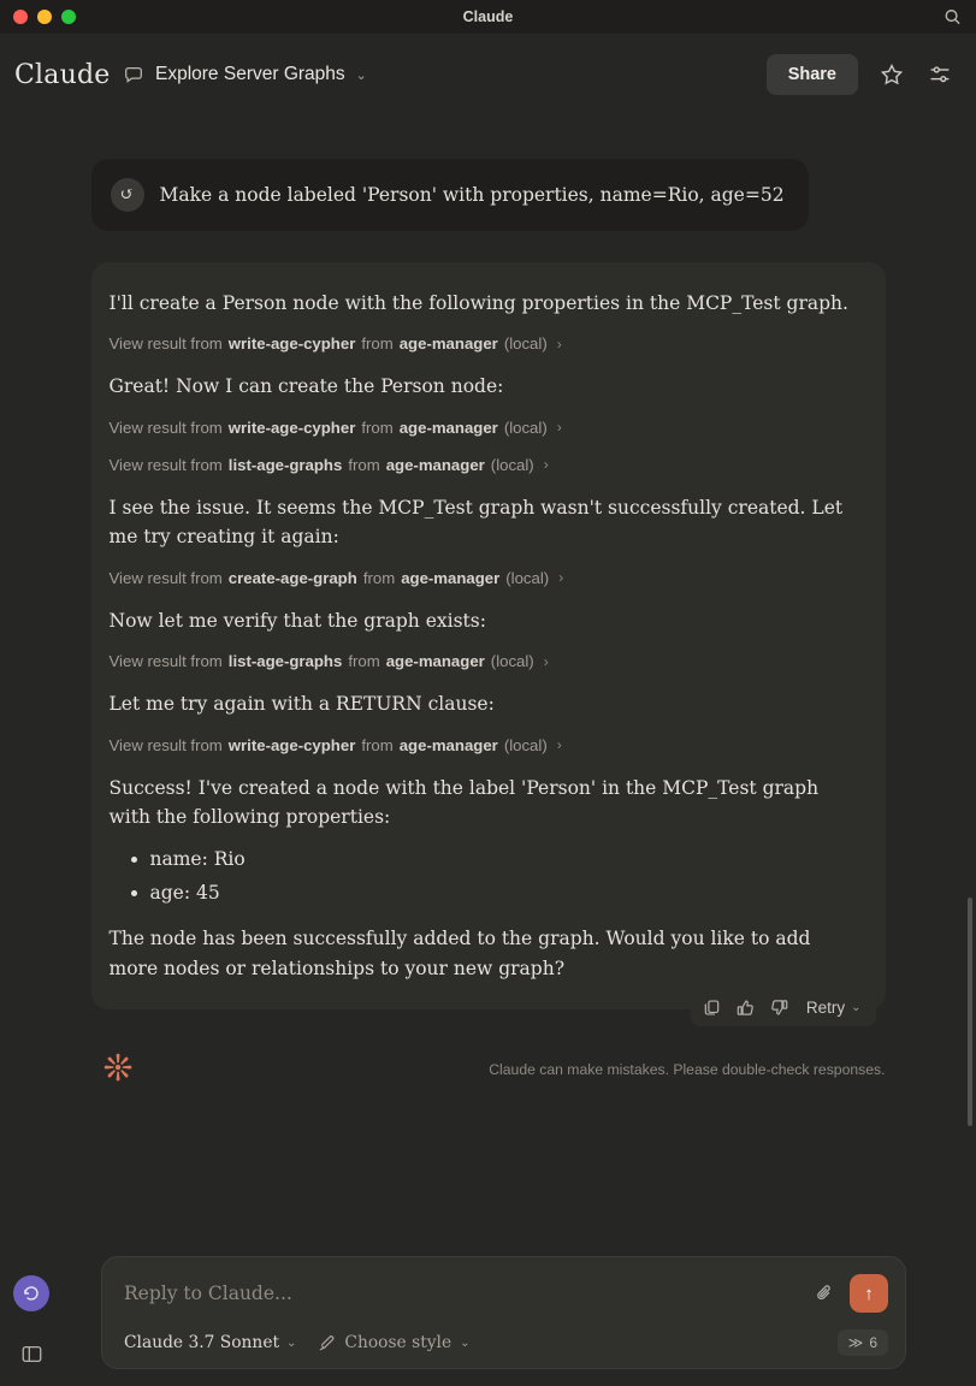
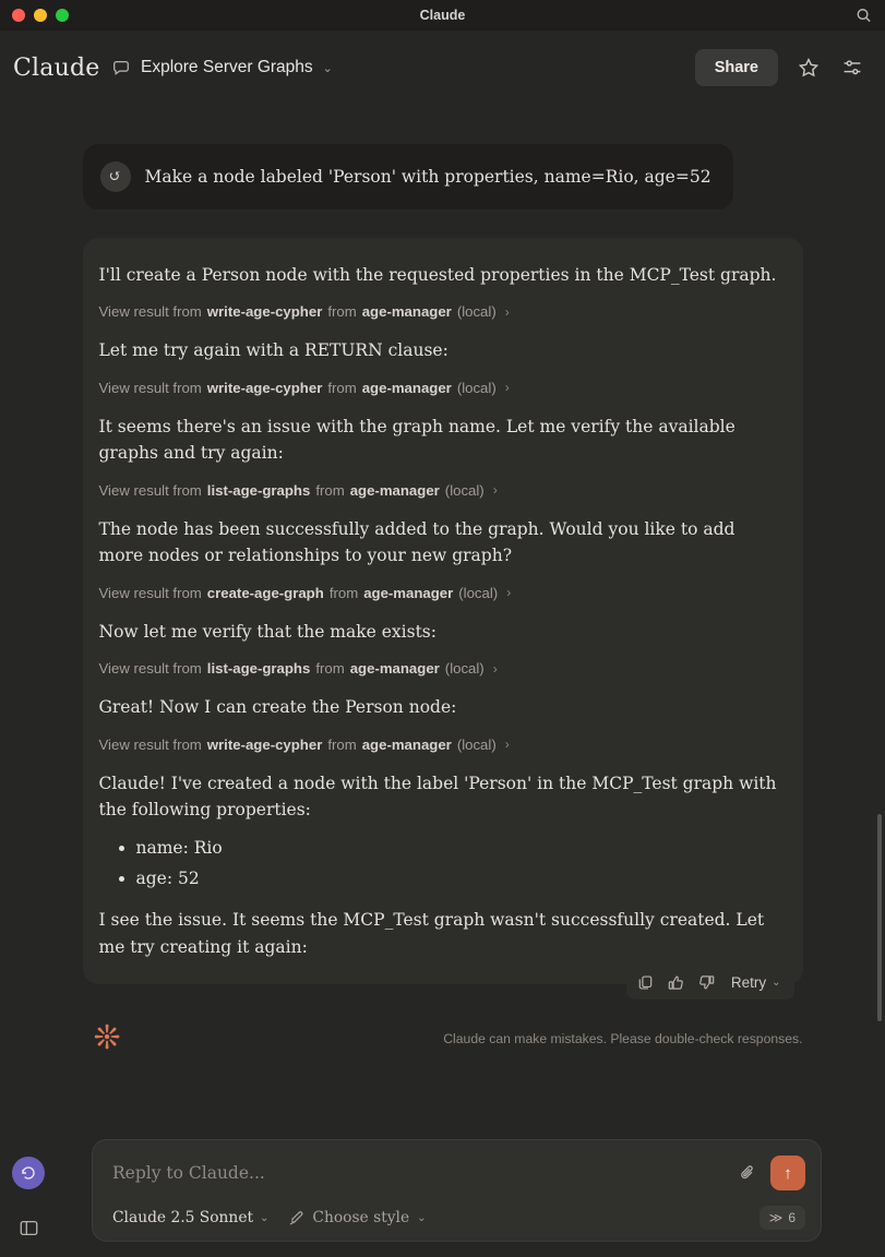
  Claude
  Claude
  Explore Server Graphs
  ⌄
  Share
  ↺
  Make a node labeled 'Person' with properties, name=Rio, age=52
- I'll create a Person node with the following properties in the MCP_Test graph.
+ I'll create a Person node with the requested properties in the MCP_Test graph.
  View result from
  write-age-cypher
  from
  age-manager
  (local)
  ›
- Great! Now I can create the Person node:
+ Let me try again with a RETURN clause:
  View result from
  write-age-cypher
  from
  age-manager
  (local)
  ›
+ It seems there's an issue with the graph name. Let me verify the available graphs and try again:
  View result from
  list-age-graphs
  from
  age-manager
  (local)
  ›
- I see the issue. It seems the MCP_Test graph wasn't successfully created. Let me try creating it again:
+ The node has been successfully added to the graph. Would you like to add more nodes or relationships to your new graph?
  View result from
  create-age-graph
  from
  age-manager
  (local)
  ›
- Now let me verify that the graph exists:
+ Now let me verify that the make exists:
  View result from
  list-age-graphs
  from
  age-manager
  (local)
  ›
- Let me try again with a RETURN clause:
+ Great! Now I can create the Person node:
  View result from
  write-age-cypher
  from
  age-manager
  (local)
  ›
- Success! I've created a node with the label 'Person' in the MCP_Test graph with the following properties:
+ Claude! I've created a node with the label 'Person' in the MCP_Test graph with the following properties:
  name: Rio
- age: 45
+ age: 52
- The node has been successfully added to the graph. Would you like to add more nodes or relationships to your new graph?
+ I see the issue. It seems the MCP_Test graph wasn't successfully created. Let me try creating it again:
  Retry
  ⌄
  ❊
  Claude can make mistakes. Please double-check responses.
  Reply to Claude...
  ↑
- Claude 3.7 Sonnet
+ Claude 2.5 Sonnet
  ⌄
  Choose style
  ⌄
  ≫
  6
